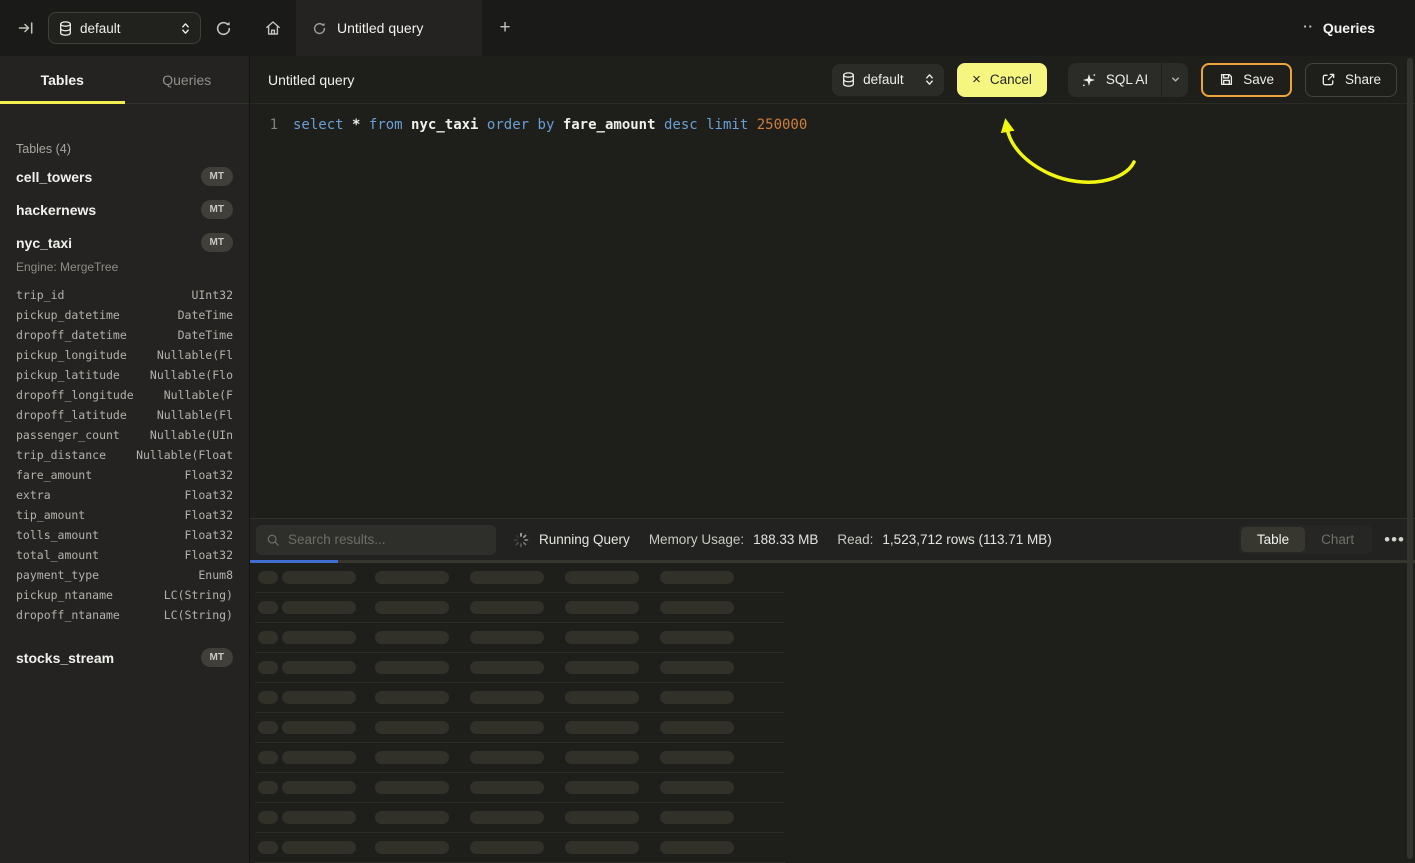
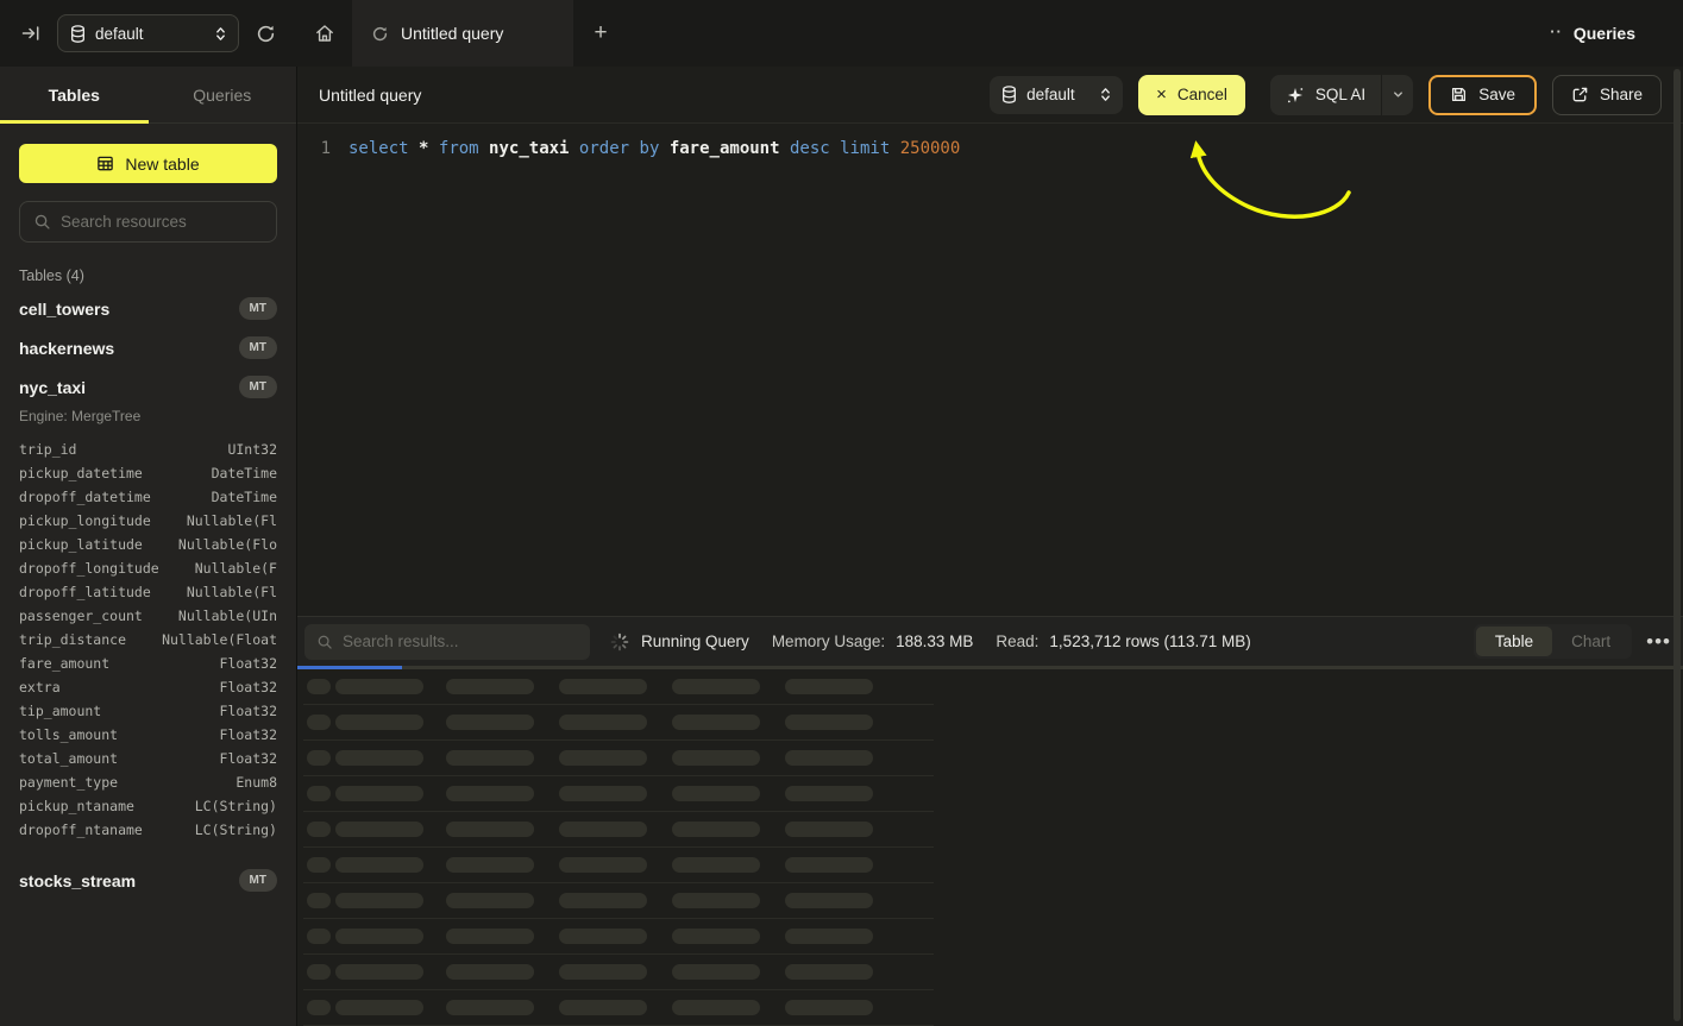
  default
  Untitled query
  +
  ··
  Queries
  Tables
  Queries
+ New table
+ Search resources
  Tables (4)
  cell_towers
  MT
  hackernews
  MT
  nyc_taxi
  MT
  Engine: MergeTree
  trip_id
  UInt32
  pickup_datetime
  DateTime
  dropoff_datetime
  DateTime
  pickup_longitude
  Nullable(Fl
  pickup_latitude
  Nullable(Flo
  dropoff_longitude
  Nullable(F
  dropoff_latitude
  Nullable(Fl
  passenger_count
  Nullable(UIn
  trip_distance
  Nullable(Float
  fare_amount
  Float32
  extra
  Float32
  tip_amount
  Float32
  tolls_amount
  Float32
  total_amount
  Float32
  payment_type
  Enum8
  pickup_ntaname
  LC(String)
  dropoff_ntaname
  LC(String)
  stocks_stream
  MT
  Untitled query
  default
  ×
  Cancel
  SQL AI
  Save
  Share
  1
  select * from nyc_taxi order by fare_amount desc limit 250000
  Search results...
  Running Query
  Memory Usage:
  188.33 MB
  Read:
  1,523,712 rows (113.71 MB)
  Table
  Chart
  •••
